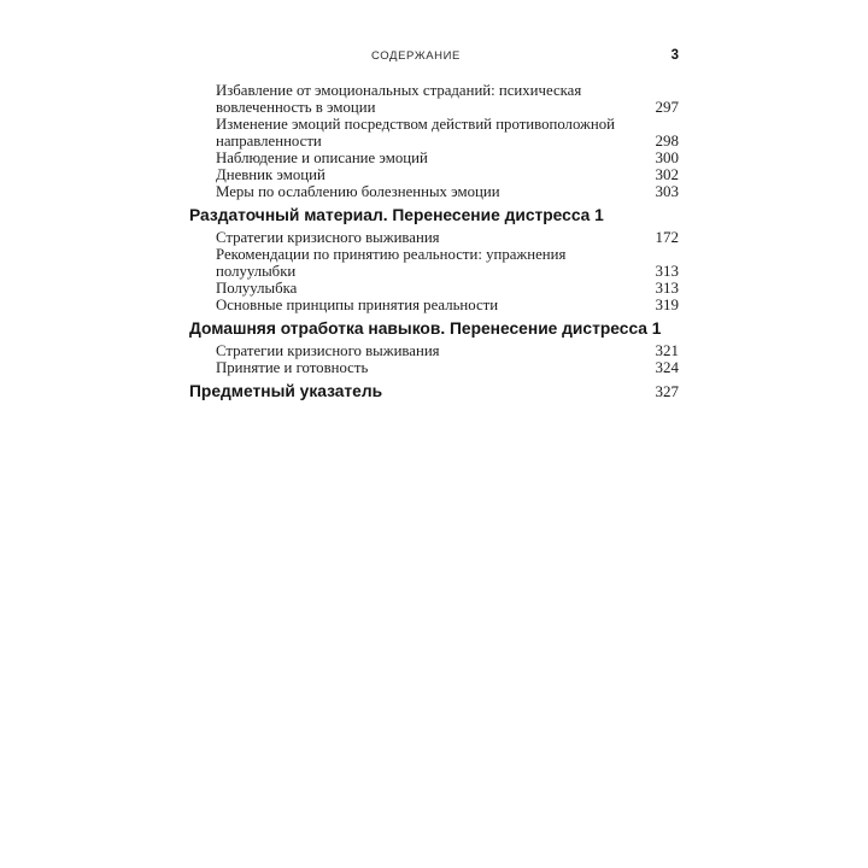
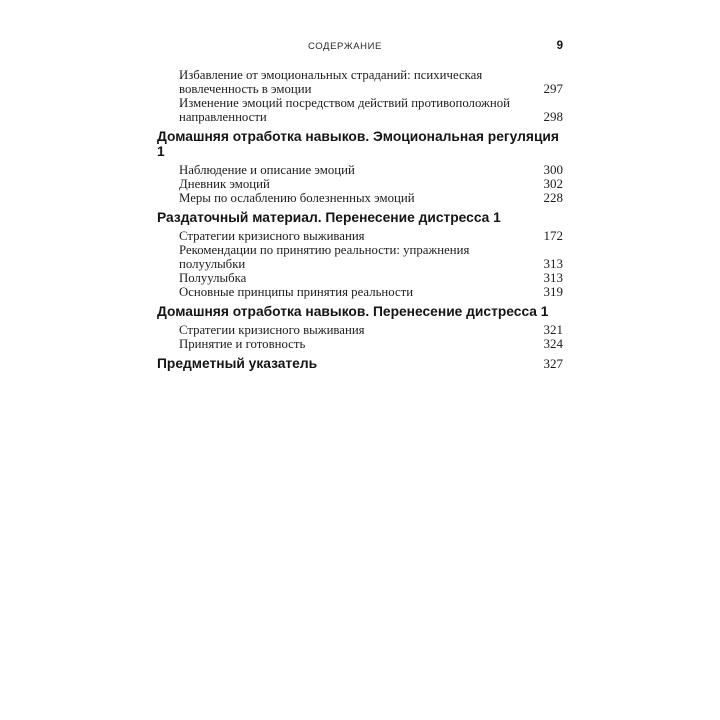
  СОДЕРЖАНИЕ
- 3
+ 9
  Избавление от эмоциональных страданий: психическая
  вовлеченность в эмоции
  297
  Изменение эмоций посредством действий противоположной
  направленности
  298
+ Домашняя отработка навыков. Эмоциональная регуляция 1
  Наблюдение и описание эмоций
  300
  Дневник эмоций
  302
- Меры по ослаблению болезненных эмоции
+ Меры по ослаблению болезненных эмоций
- 303
+ 228
  Раздаточный материал. Перенесение дистресса 1
  Стратегии кризисного выживания
  172
  Рекомендации по принятию реальности: упражнения полуулыбки
  313
  Полуулыбка
  313
  Основные принципы принятия реальности
  319
  Домашняя отработка навыков. Перенесение дистресса 1
  Стратегии кризисного выживания
  321
  Принятие и готовность
  324
  Предметный указатель
  327
